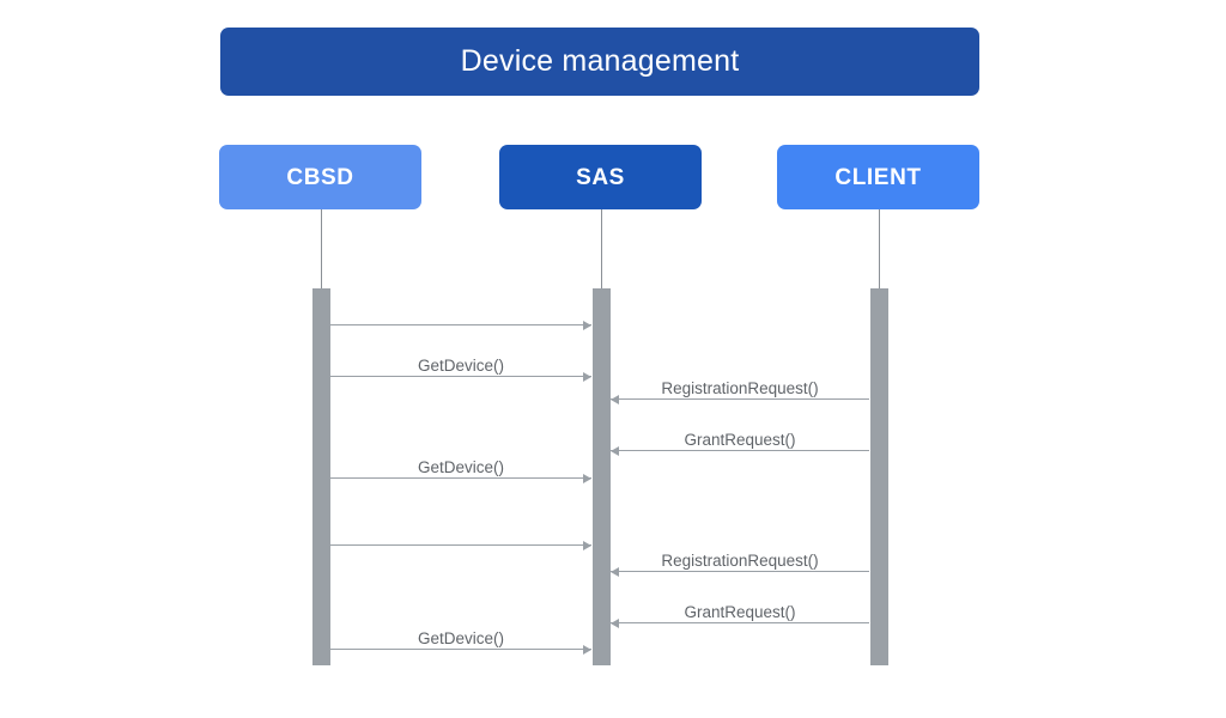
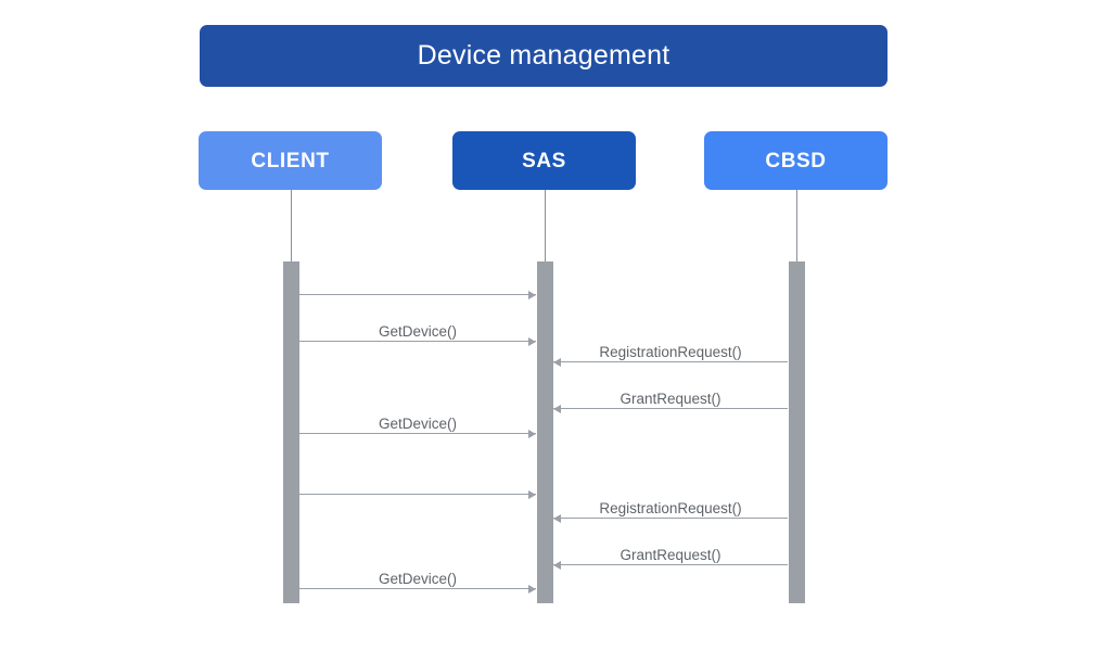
  Device management
- CBSD
+ CLIENT
  SAS
- CLIENT
+ CBSD
  GetDevice()
  RegistrationRequest()
  GrantRequest()
  GetDevice()
  RegistrationRequest()
  GrantRequest()
  GetDevice()
